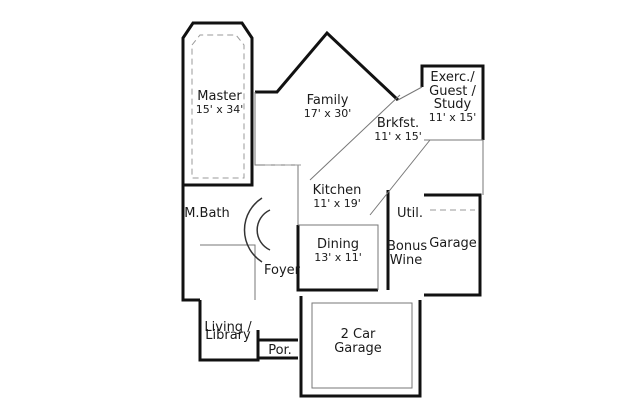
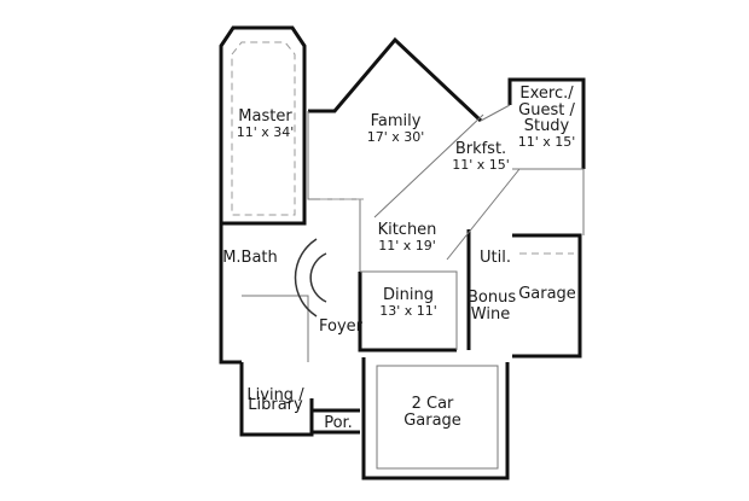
  Master
- 15' x 34'
+ 11' x 34'
  Family
  17' x 30'
  Exerc./
  Guest /
  Study
  11' x 15'
  Brkfst.
  11' x 15'
  Kitchen
  11' x 19'
  M.Bath
  Dining
  13' x 11'
  Foyer
  Util.
  Bonus
  Wine
  Garage
  Living /
  Library
  Por.
  2 Car
  Garage
